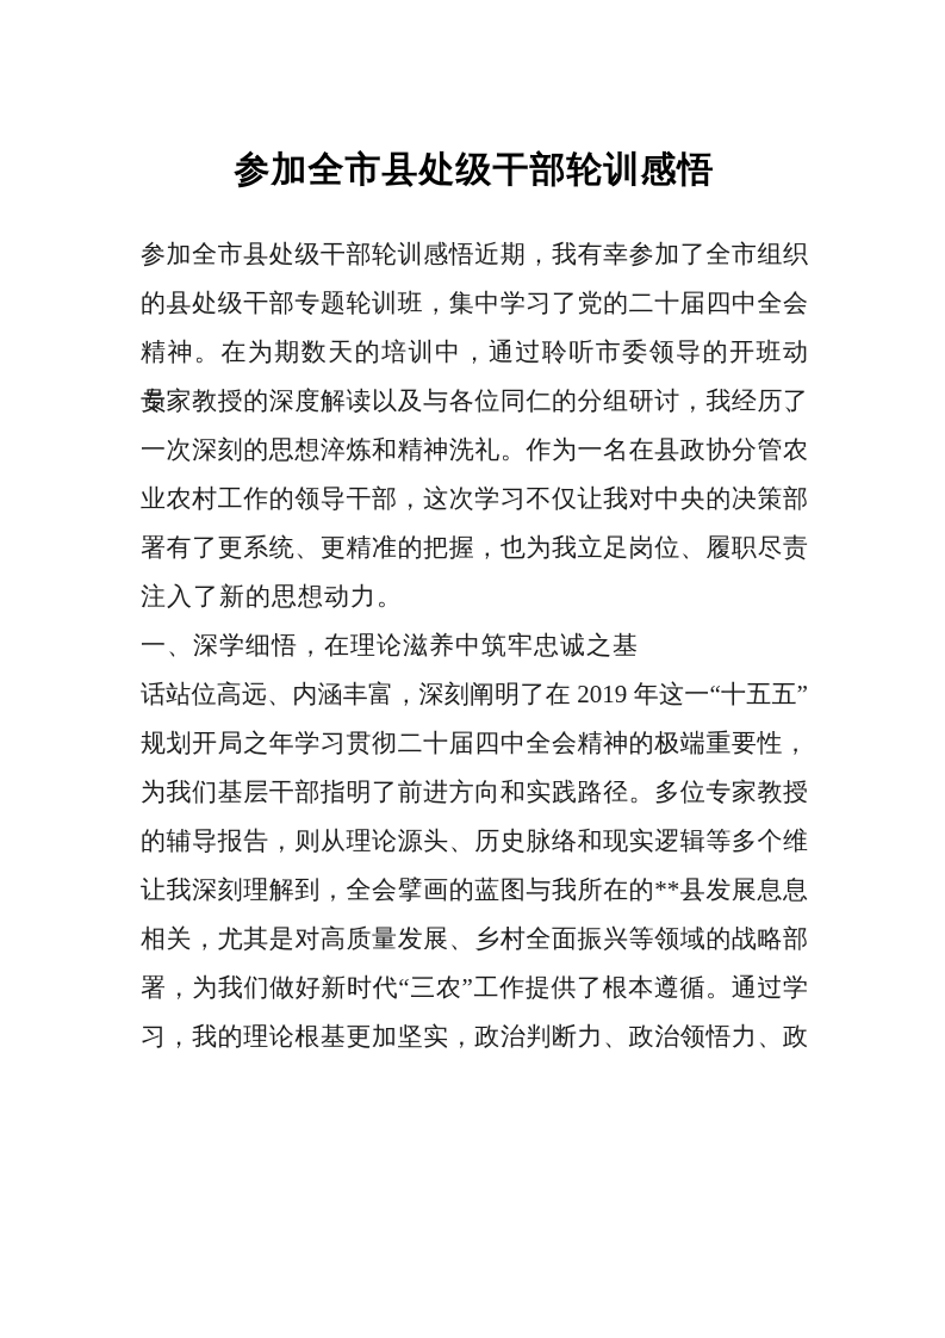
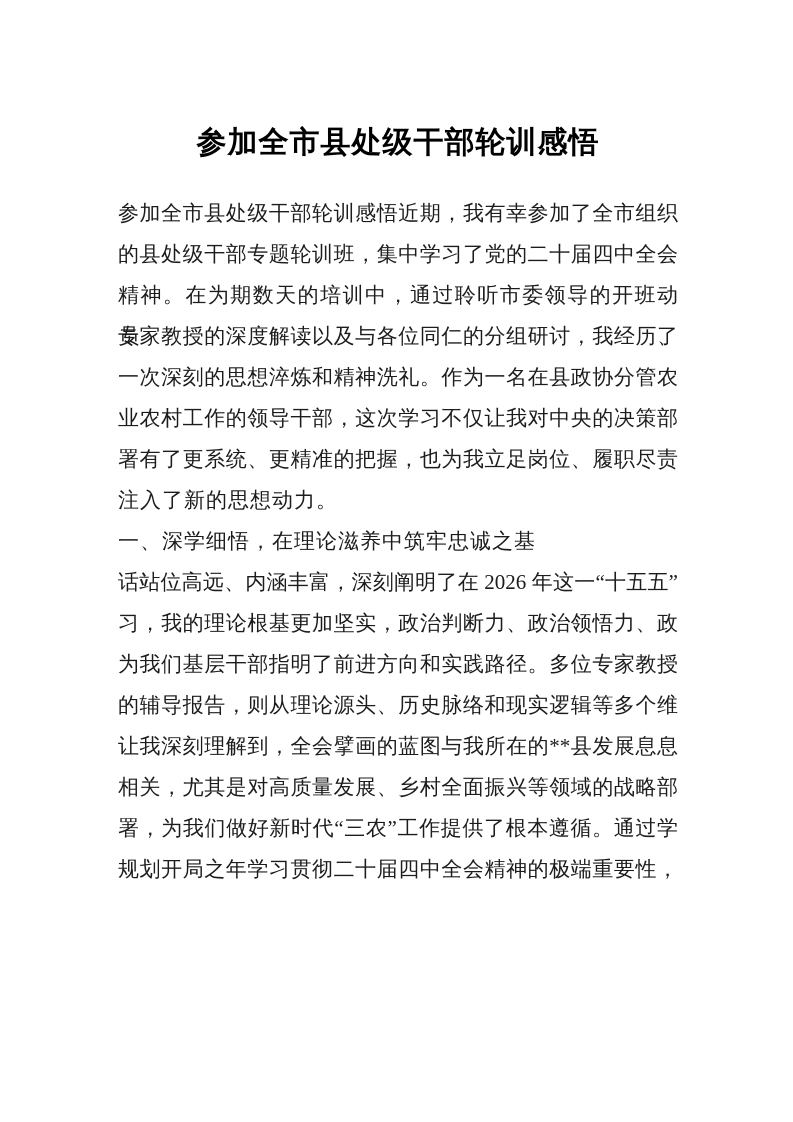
  参加全市县处级干部轮训感悟
  参加全市县处级干部轮训感悟近期，我有幸参加了全市组织
  的县处级干部专题轮训班，集中学习了党的二十届四中全会
  精神。在为期数天的培训中，通过聆听市委领导的开班动员、
  专家教授的深度解读以及与各位同仁的分组研讨，我经历了
  一次深刻的思想淬炼和精神洗礼。作为一名在县政协分管农
  业农村工作的领导干部，这次学习不仅让我对中央的决策部
  署有了更系统、更精准的把握，也为我立足岗位、履职尽责
  注入了新的思想动力。
  一、深学细悟，在理论滋养中筑牢忠诚之基
- 话站位高远、内涵丰富，深刻阐明了在 2019 年这一“十五五”
+ 话站位高远、内涵丰富，深刻阐明了在 2026 年这一“十五五”
- 规划开局之年学习贯彻二十届四中全会精神的极端重要性，
+ 习，我的理论根基更加坚实，政治判断力、政治领悟力、政
  为我们基层干部指明了前进方向和实践路径。多位专家教授
  的辅导报告，则从理论源头、历史脉络和现实逻辑等多个维
  让我深刻理解到，全会擘画的蓝图与我所在的**县发展息息
  相关，尤其是对高质量发展、乡村全面振兴等领域的战略部
  署，为我们做好新时代“三农”工作提供了根本遵循。通过学
- 习，我的理论根基更加坚实，政治判断力、政治领悟力、政
+ 规划开局之年学习贯彻二十届四中全会精神的极端重要性，
